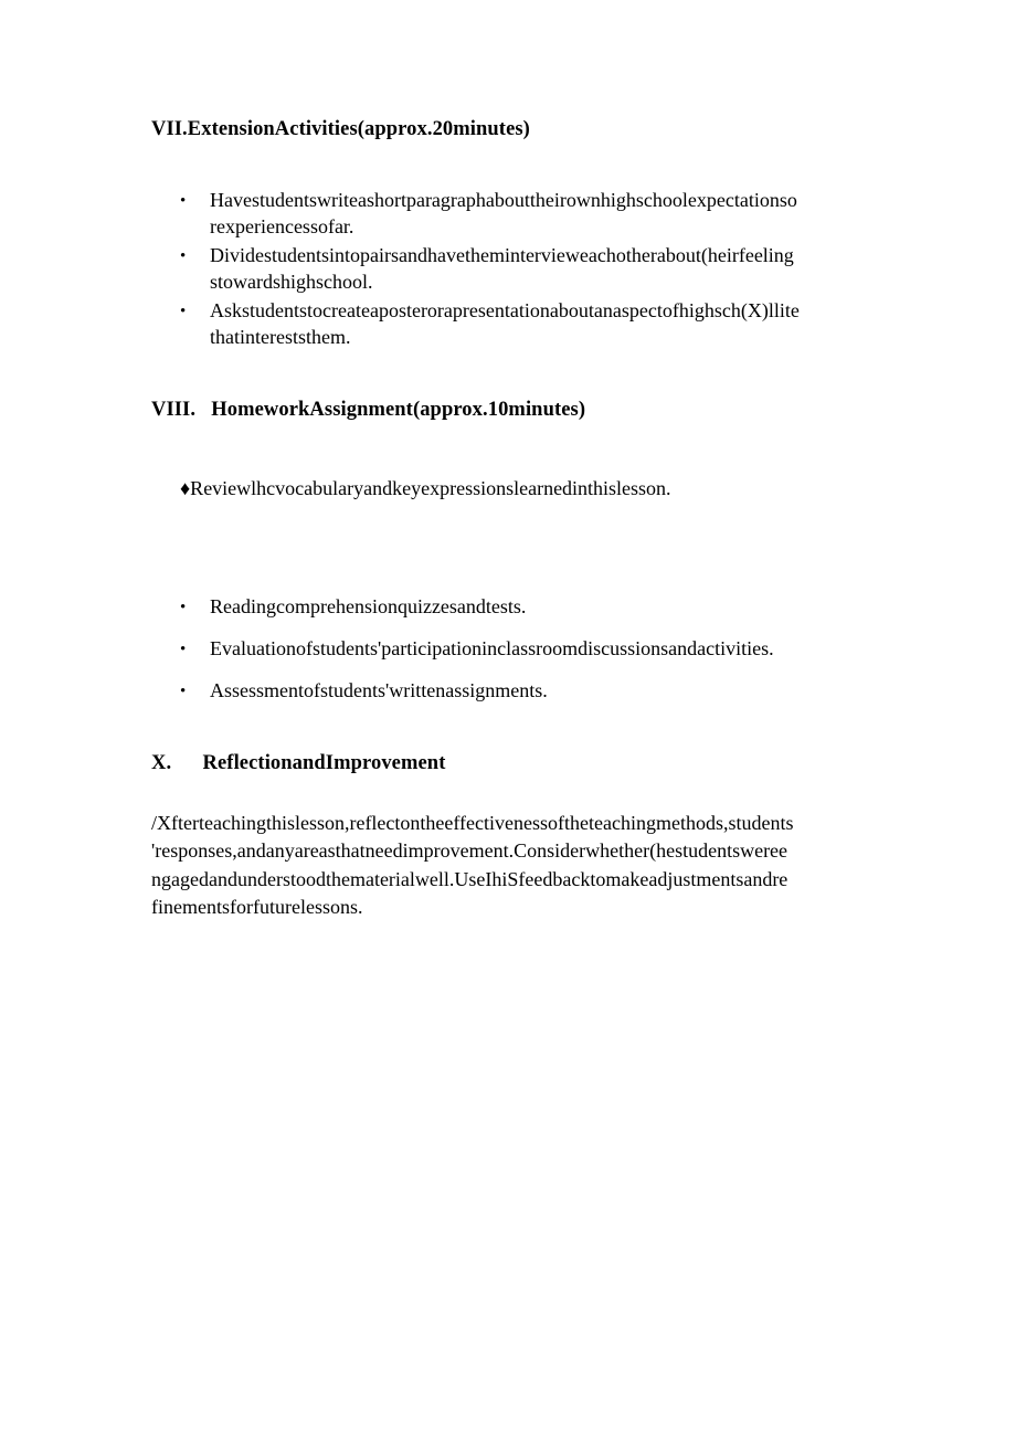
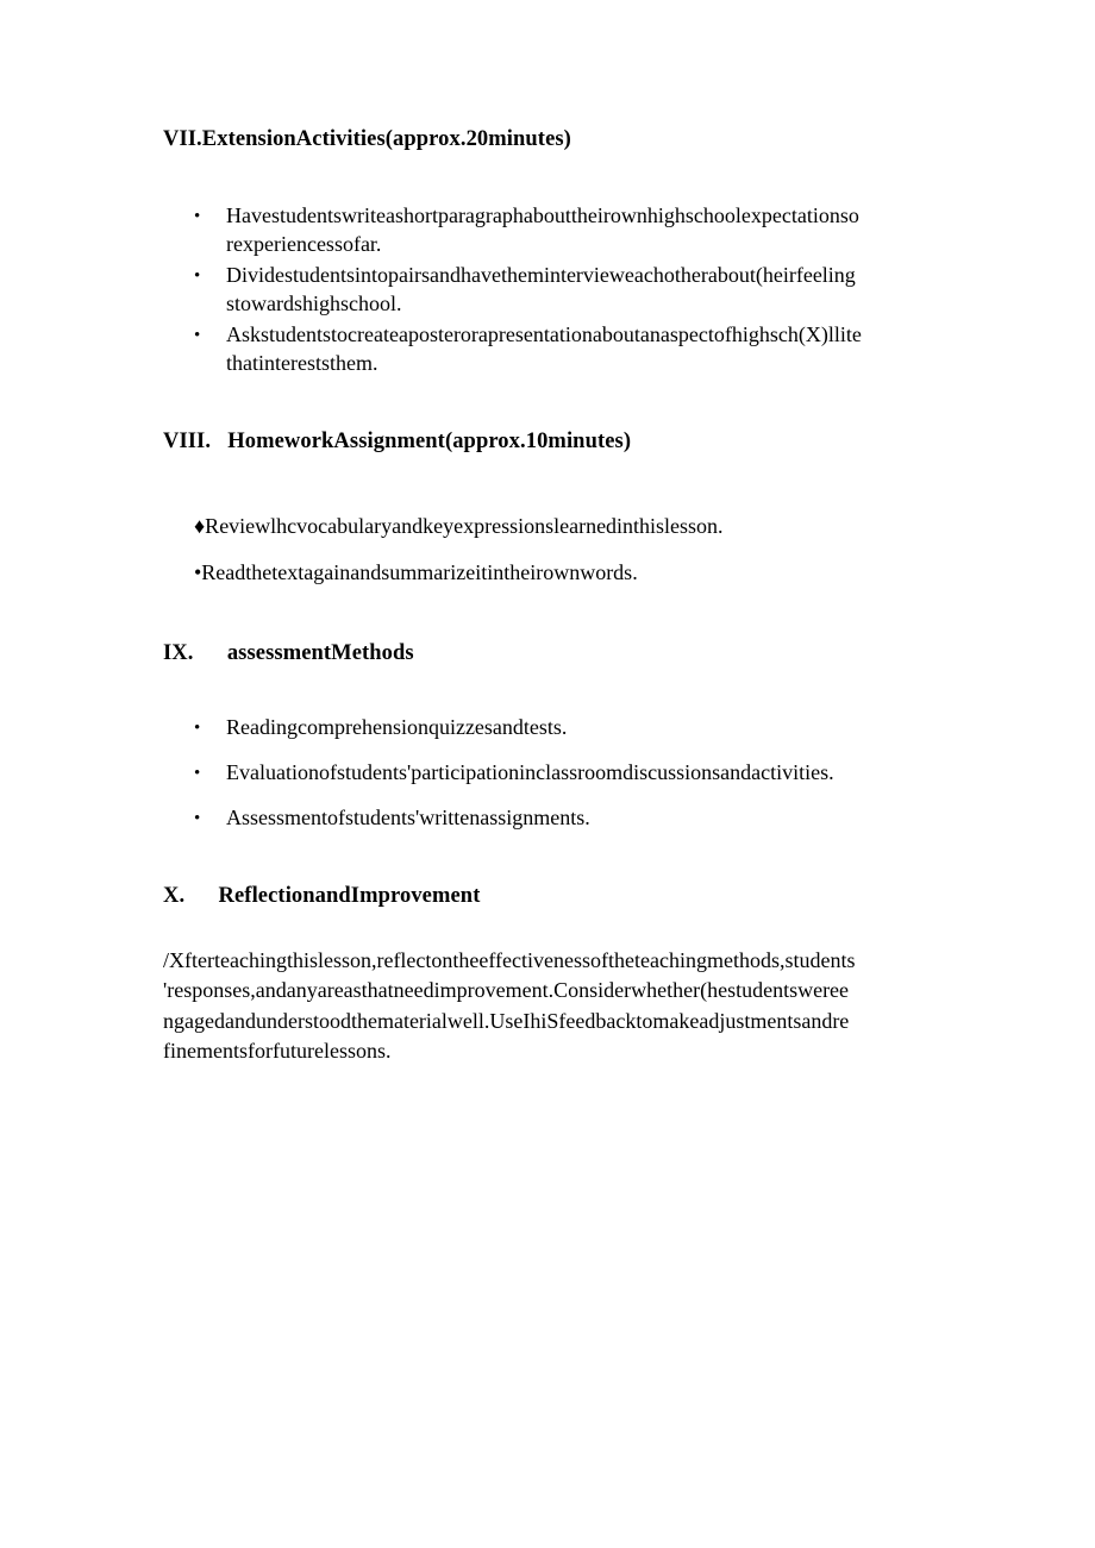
  VII.ExtensionActivities(approx.20minutes)
  •
  Havestudentswriteashortparagraphabouttheirownhighschoolexpectationso
  rexperiencessofar.
  •
  Dividestudentsintopairsandhavethemintervieweachotherabout(heirfeeling
  stowardshighschool.
  •
  Askstudentstocreateaposterorapresentationaboutanaspectofhighsch(X)llite
  thatintereststhem.
  VIII. HomeworkAssignment(approx.10minutes)
  ♦Reviewlhcvocabularyandkeyexpressionslearnedinthislesson.
+ •Readthetextagainandsummarizeitintheirownwords.
+ IX. assessmentMethods
  •
  Readingcomprehensionquizzesandtests.
  •
  Evaluationofstudents'participationinclassroomdiscussionsandactivities.
  •
  Assessmentofstudents'writtenassignments.
  X. ReflectionandImprovement
  /Xfterteachingthislesson,reflectontheeffectivenessoftheteachingmethods,students
  'responses,andanyareasthatneedimprovement.Considerwhether(hestudentsweree
  ngagedandunderstoodthematerialwell.UseIhiSfeedbacktomakeadjustmentsandre
  finementsforfuturelessons.
